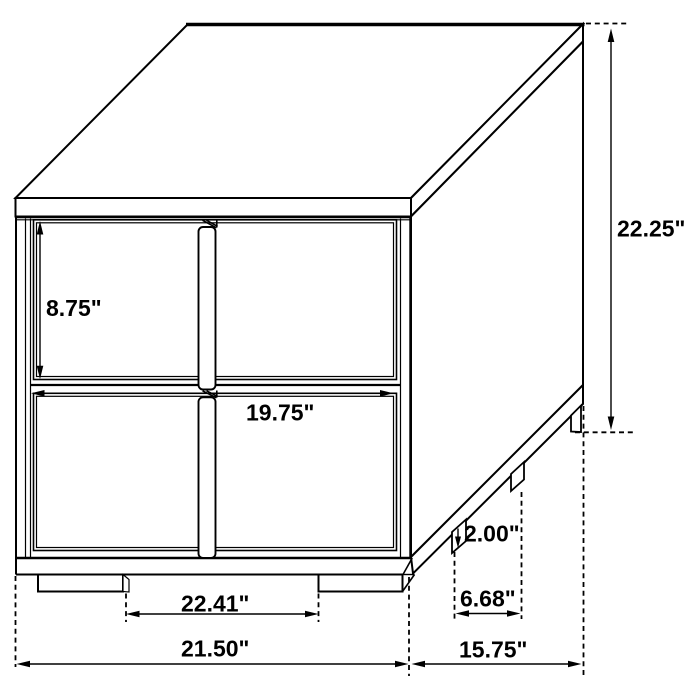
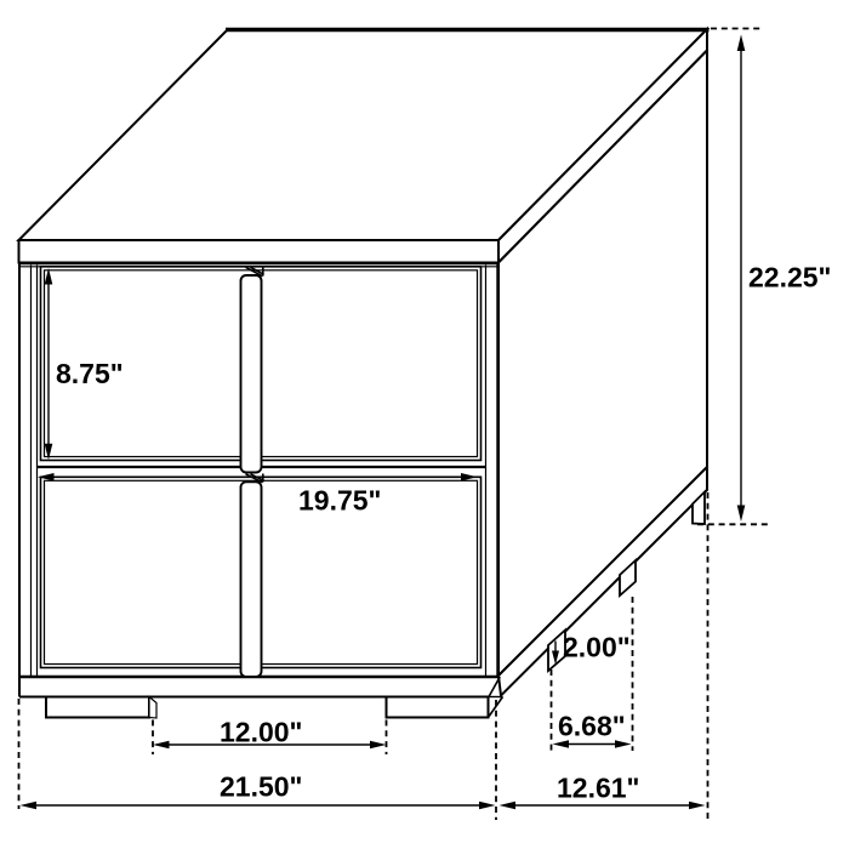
  8.75"
  19.75"
  22.25"
  2.00"
  6.68"
- 22.41"
+ 12.00"
  21.50"
- 15.75"
+ 12.61"
